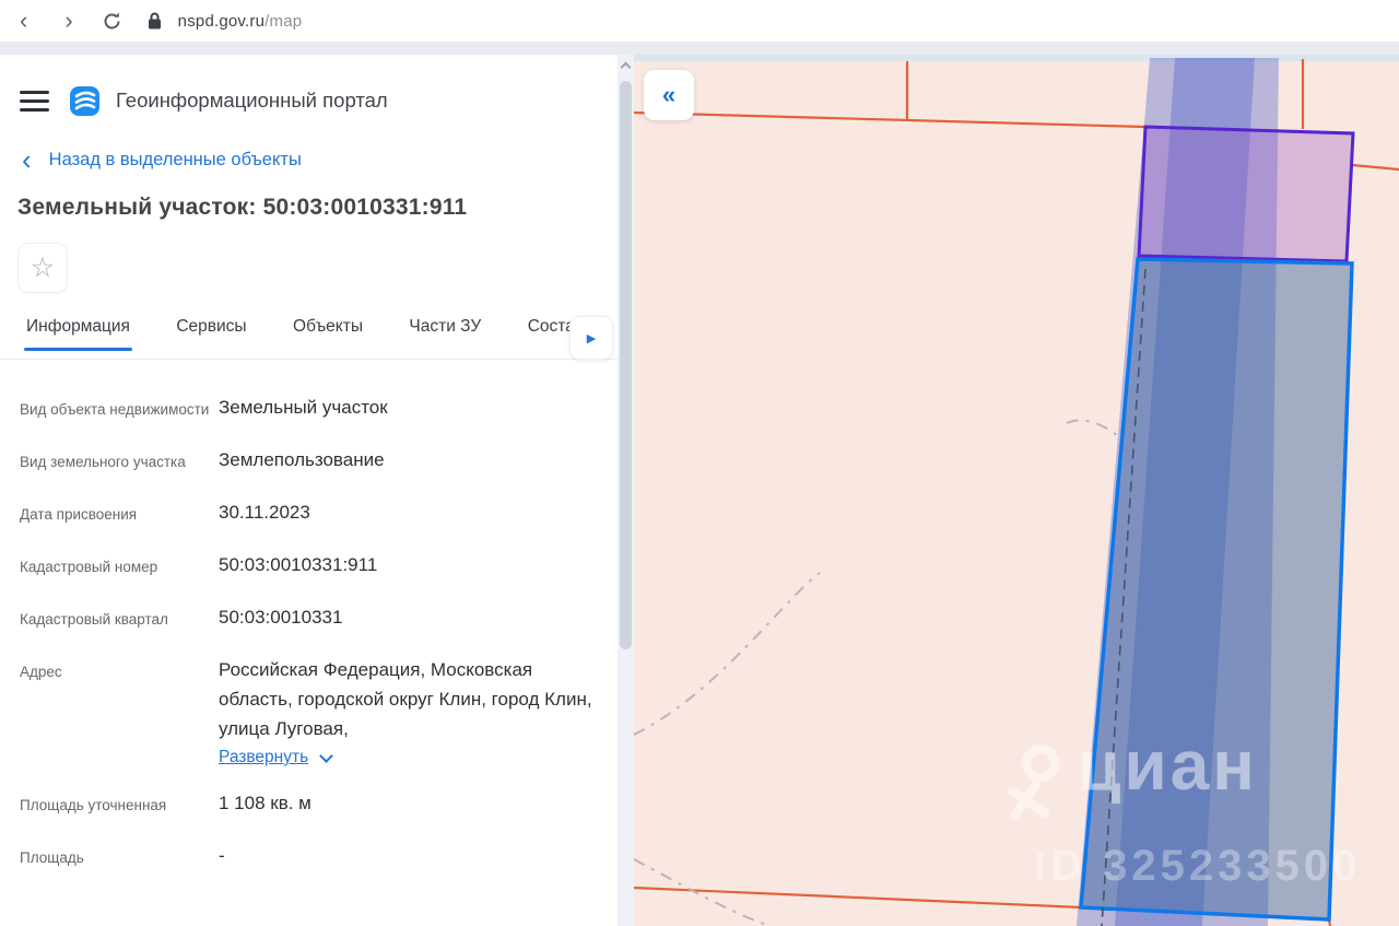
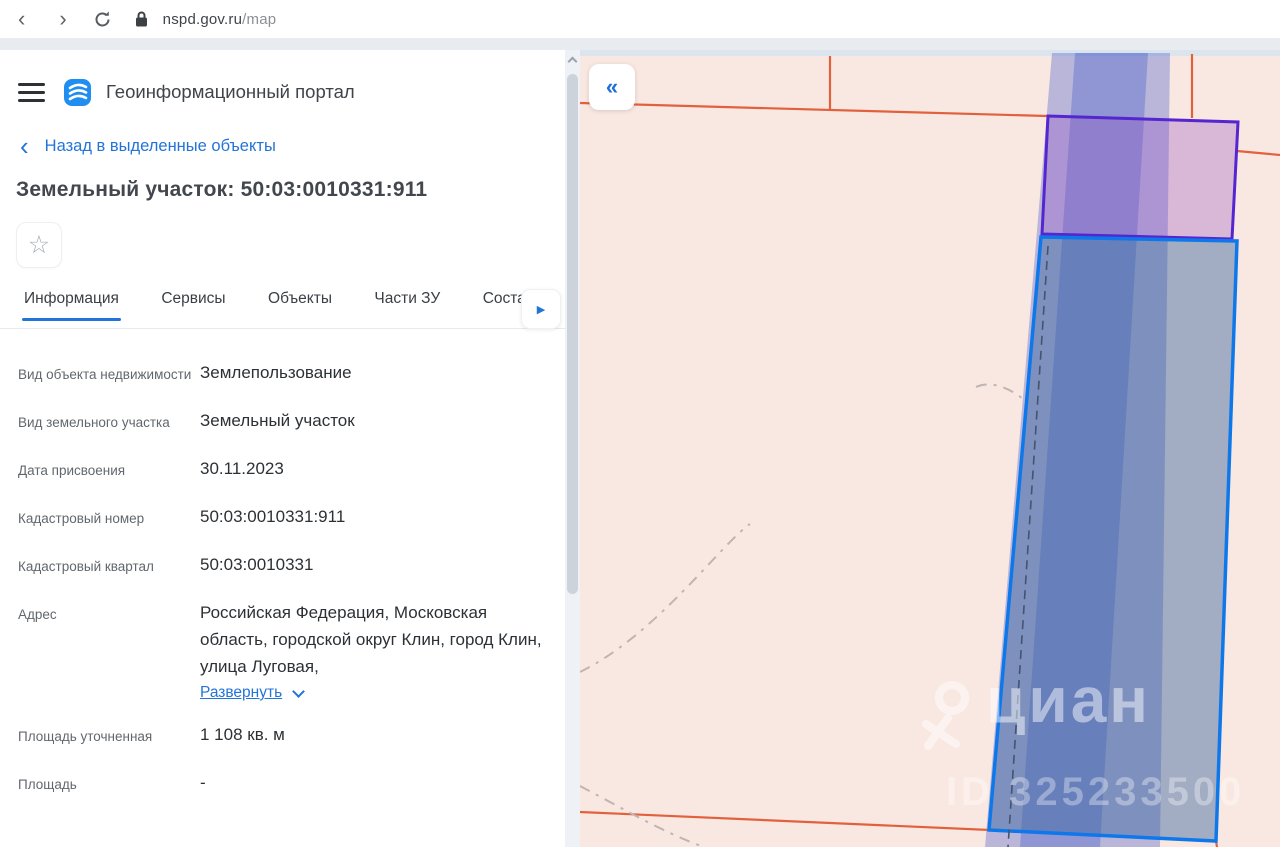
  ‹
  ›
  nspd.gov.ru/map
  Геоинформационный портал
  ‹
  Назад в выделенные объекты
  Земельный участок: 50:03:0010331:911
  ☆
  Информация Сервисы Объекты Части ЗУ Сост
  ▶
  Вид объекта недвижимости
- Земельный участок
+ Землепользование
  Вид земельного участка
- Землепользование
+ Земельный участок
  Дата присвоения
  30.11.2023
  Кадастровый номер
  50:03:0010331:911
  Кадастровый квартал
  50:03:0010331
  Адрес
  Российская Федерация, Московская область, городской округ Клин, город Клин, улица Луговая,
  Развернуть
  Площадь уточненная
  1 108 кв. м
  Площадь
  -
  «
  циан
  ID 325233500
